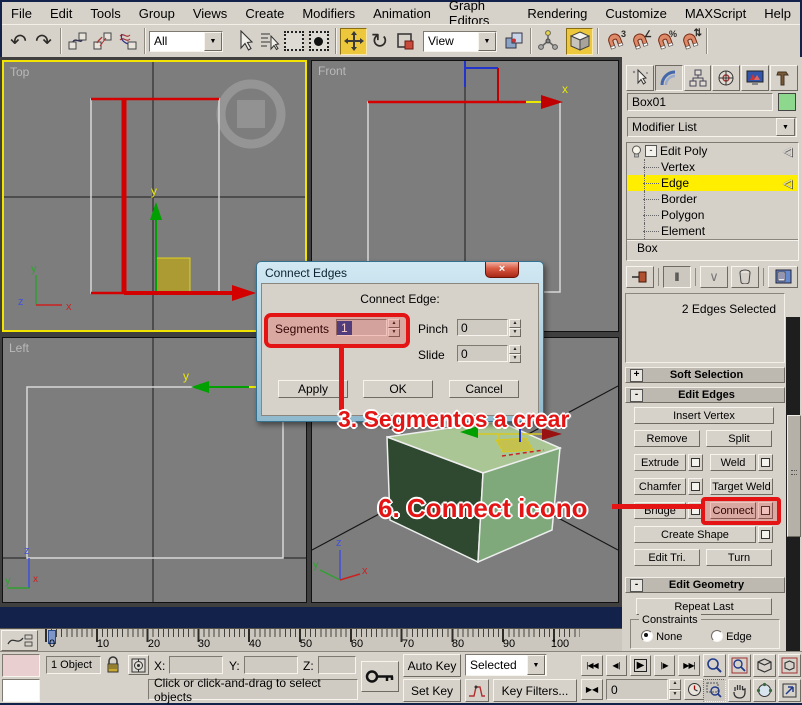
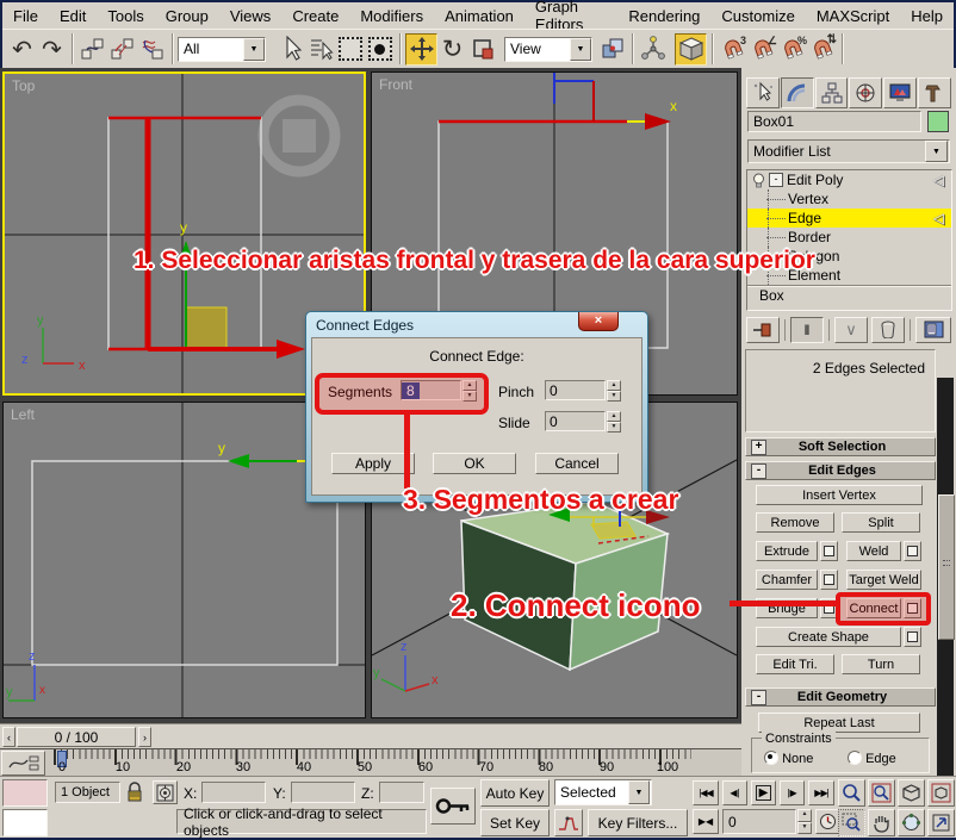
  File
  Edit
  Tools
  Group
  Views
  Create
  Modifiers
  Animation
  Graph Editors
  Rendering
  Customize
  MAXScript
  Help
  ↶
  ↷
  All
  ↻
  View
  3
  ∠
  %
  ⇅
  y
  y
  z
  x
  Top
  x
  Front
  y
  z
  y
  x
  Left
  z
  y
  x
  Box01
  Modifier List
  -
  Edit Poly
  ◁
  Vertex
  Edge
  ◁
  Border
  Polygon
  Element
  Box
  ‖
  ∨
  2 Edges Selected
  +
  Soft Selection
  -
  Edit Edges
  Insert Vertex
  Remove
  Split
  Extrude
  Weld
  Chamfer
  Target Weld
  Bridge
  Connect
  Create Shape
  Edit Tri.
  Turn
  -
  Edit Geometry
  Repeat Last
  Constraints
  None
  Edge
+ ‹
+ 0 / 100
+ ›
  0
  10
  20
  30
  40
  50
  60
  70
  80
  90
  100
  1 Object
  X:
  Y:
  Z:
  Click or click-and-drag to select objects
  Auto Key
  Set Key
  Selected
  Key Filters...
  |◀◀
  ◀|
  ▶
  |▶
  ▶▶|
  ▶◀
  0
  Connect Edges
  ×
  Connect Edge:
  Segments
- 1
+ 8
  Pinch
  0
  Slide
  0
  Apply
  OK
  Cancel
+ 1. Seleccionar aristas frontal y trasera de la cara superior
  3. Segmentos a crear
- 6. Connect icono
+ 2. Connect icono
